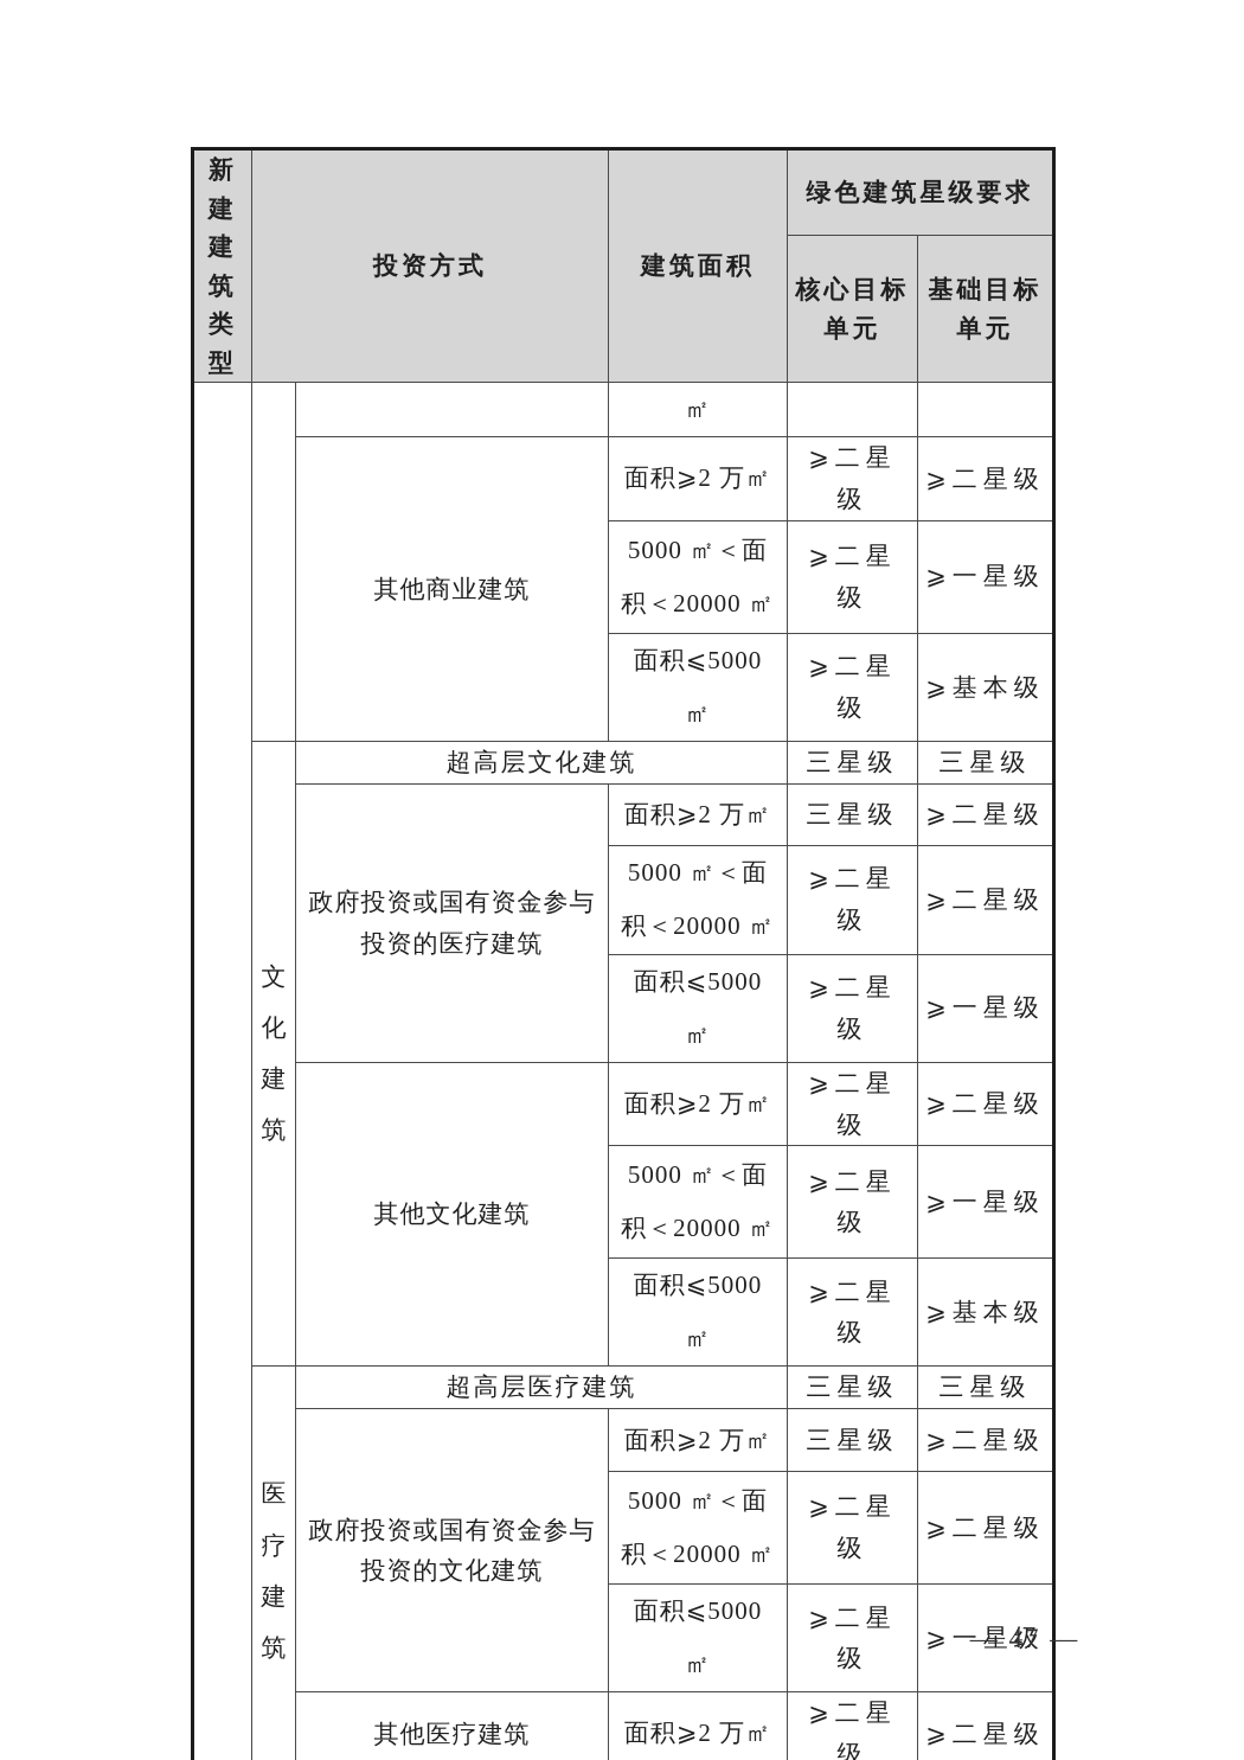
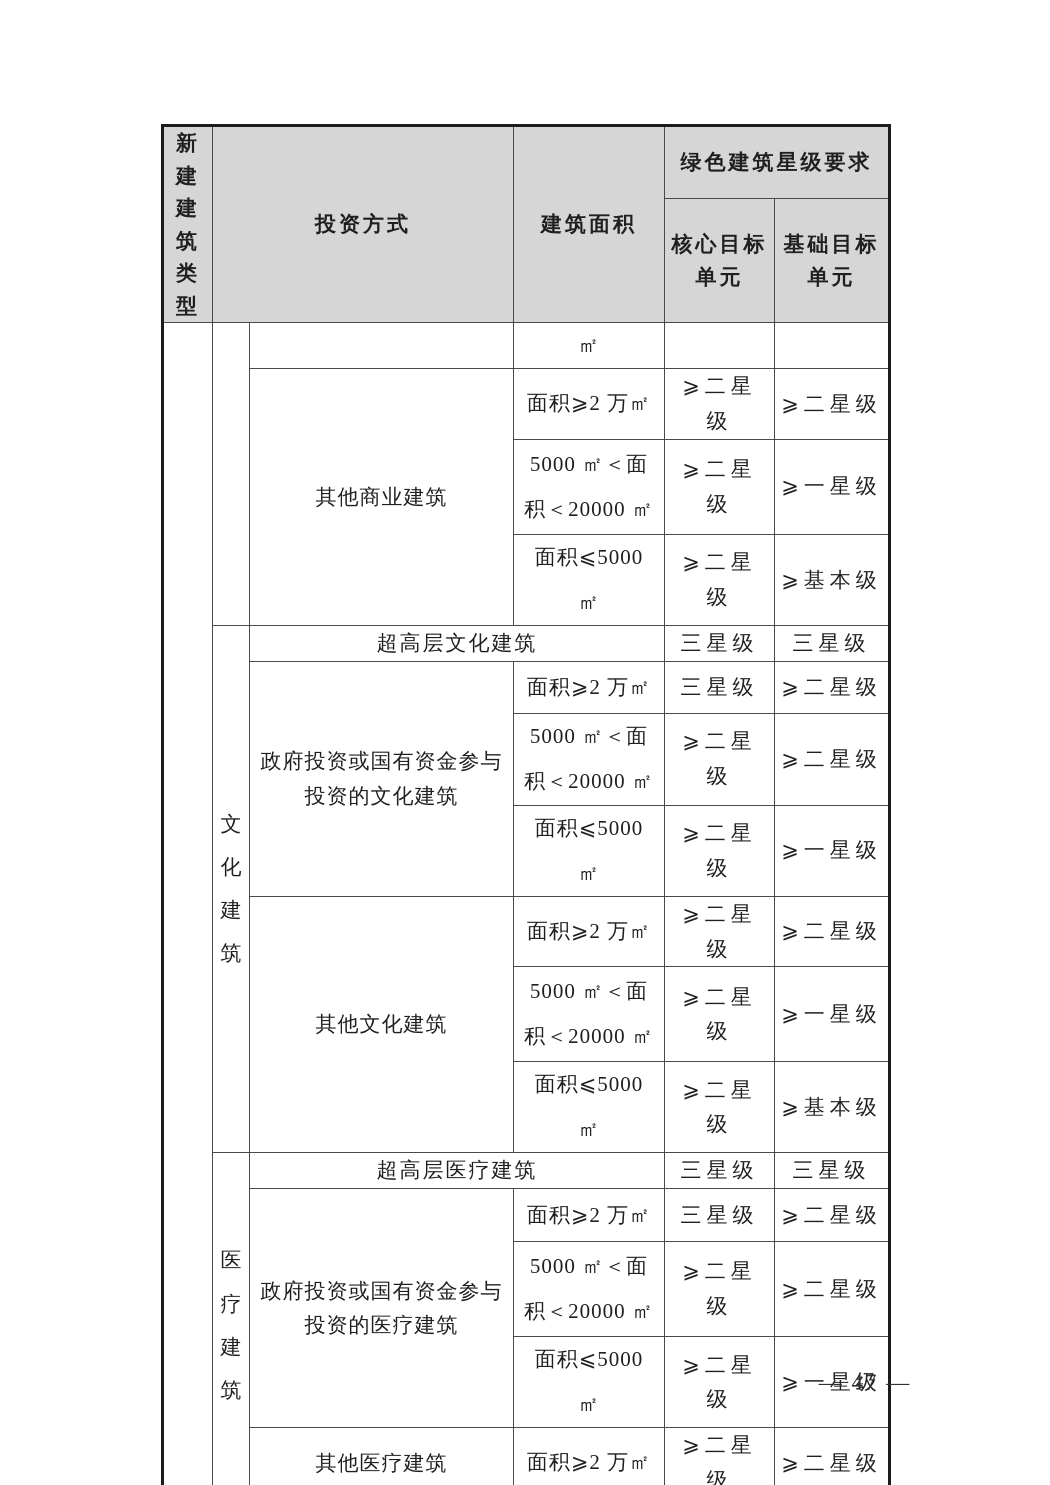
  新建 建筑 类型	投资方式	建筑面积	绿色建筑星级要求
  核心目标 单元	基础目标 单元
  			㎡
  其他商业建筑	面积⩾2 万㎡	⩾二星级	⩾二星级
  5000 ㎡＜面 积＜20000 ㎡	⩾二星级	⩾一星级
  面积⩽5000 ㎡	⩾二星级	⩾基本级
  文化建筑	超高层文化建筑	三星级	三星级
- 政府投资或国有资金参与 投资的医疗建筑	面积⩾2 万㎡	三星级	⩾二星级
+ 政府投资或国有资金参与 投资的文化建筑	面积⩾2 万㎡	三星级	⩾二星级
  5000 ㎡＜面 积＜20000 ㎡	⩾二星级	⩾二星级
  面积⩽5000 ㎡	⩾二星级	⩾一星级
  其他文化建筑	面积⩾2 万㎡	⩾二星级	⩾二星级
  5000 ㎡＜面 积＜20000 ㎡	⩾二星级	⩾一星级
  面积⩽5000 ㎡	⩾二星级	⩾基本级
  医疗建筑	超高层医疗建筑	三星级	三星级
- 政府投资或国有资金参与 投资的文化建筑	面积⩾2 万㎡	三星级	⩾二星级
+ 政府投资或国有资金参与 投资的医疗建筑	面积⩾2 万㎡	三星级	⩾二星级
  5000 ㎡＜面 积＜20000 ㎡	⩾二星级	⩾二星级
  面积⩽5000 ㎡	⩾二星级	⩾一星级
  其他医疗建筑	面积⩾2 万㎡	⩾二星级	⩾二星级
  — 47 —
